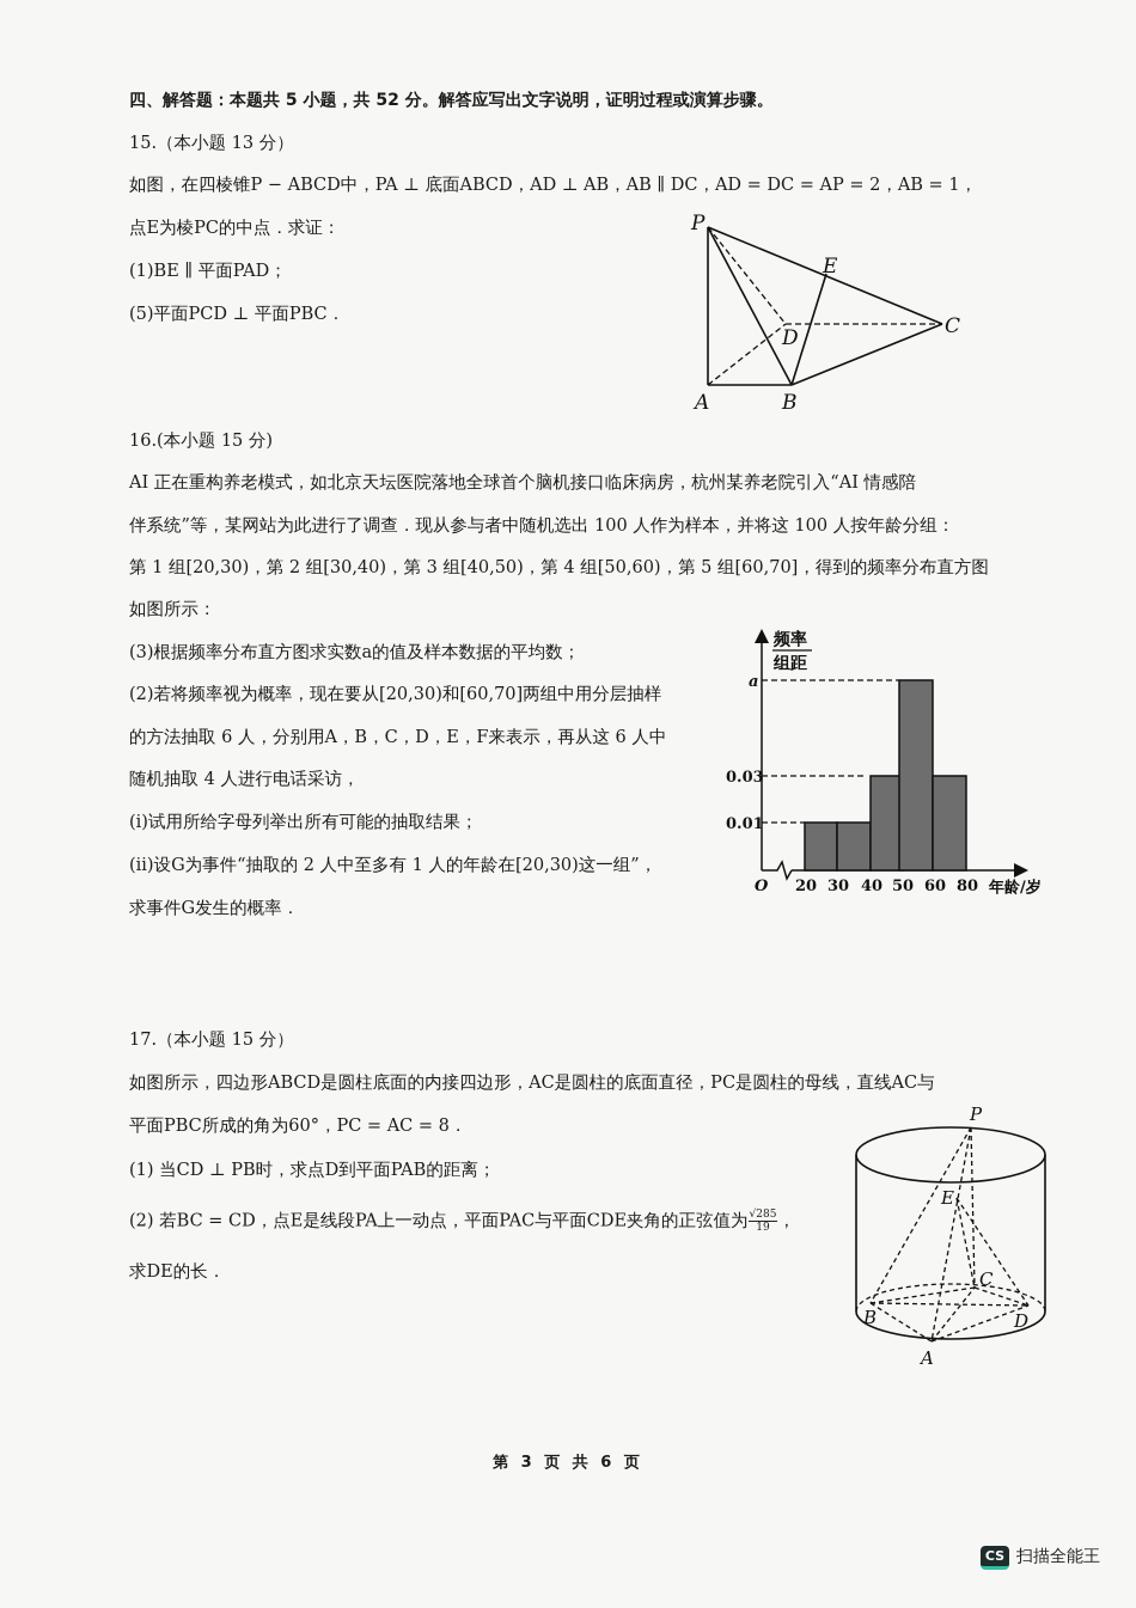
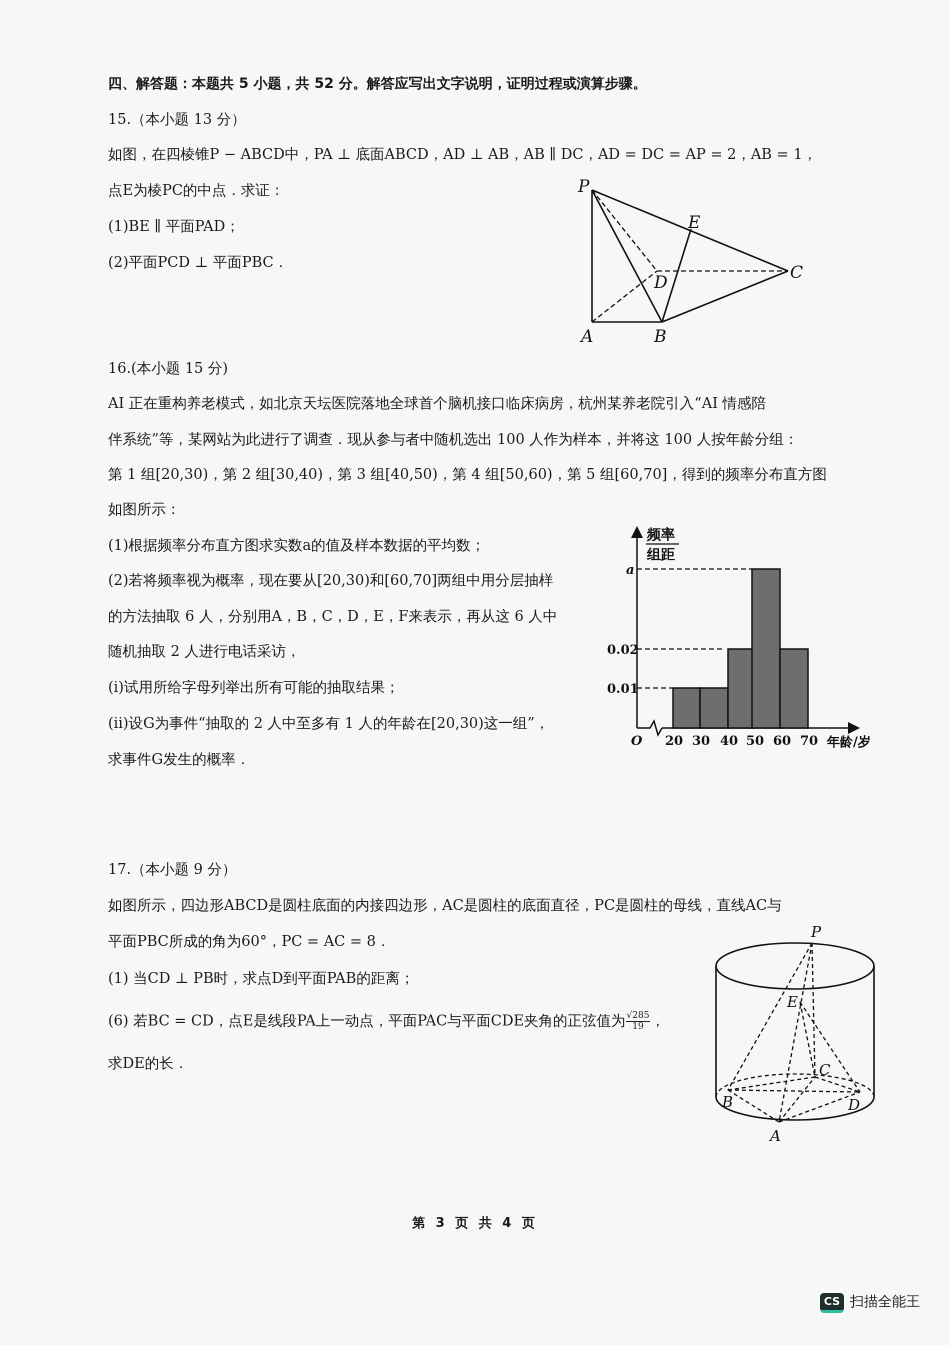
  四、解答题：本题共 5 小题，共 52 分。解答应写出文字说明，证明过程或演算步骤。
  15.（本小题 13 分）
  如图，在四棱锥P − ABCD中，PA ⊥ 底面ABCD，AD ⊥ AB，AB ∥ DC，AD = DC = AP = 2，AB = 1，
  点E为棱PC的中点．求证：
  (1)BE ∥ 平面PAD；
- (5)平面PCD ⊥ 平面PBC．
+ (2)平面PCD ⊥ 平面PBC．
  P
  A
  B
  C
  D
  E
  16.(本小题 15 分)
  AI 正在重构养老模式，如北京天坛医院落地全球首个脑机接口临床病房，杭州某养老院引入“AI 情感陪
  伴系统”等，某网站为此进行了调查．现从参与者中随机选出 100 人作为样本，并将这 100 人按年龄分组：
  第 1 组[20,30)，第 2 组[30,40)，第 3 组[40,50)，第 4 组[50,60)，第 5 组[60,70]，得到的频率分布直方图
  如图所示：
- (3)根据频率分布直方图求实数a的值及样本数据的平均数；
+ (1)根据频率分布直方图求实数a的值及样本数据的平均数；
  (2)若将频率视为概率，现在要从[20,30)和[60,70]两组中用分层抽样
  的方法抽取 6 人，分别用A，B，C，D，E，F来表示，再从这 6 人中
- 随机抽取 4 人进行电话采访，
+ 随机抽取 2 人进行电话采访，
  (i)试用所给字母列举出所有可能的抽取结果；
  (ii)设G为事件“抽取的 2 人中至多有 1 人的年龄在[20,30)这一组”，
  求事件G发生的概率．
  频率
  组距
  a
- 0.03
+ 0.02
  0.01
  O
  20
  30
  40
  50
  60
- 80
+ 70
  年龄/岁
- 17.（本小题 15 分）
+ 17.（本小题 9 分）
  如图所示，四边形ABCD是圆柱底面的内接四边形，AC是圆柱的底面直径，PC是圆柱的母线，直线AC与
  平面PBC所成的角为60°，PC = AC = 8．
  (1) 当CD ⊥ PB时，求点D到平面PAB的距离；
- (2) 若BC = CD，点E是线段PA上一动点，平面PAC与平面CDE夹角的正弦值为
+ (6) 若BC = CD，点E是线段PA上一动点，平面PAC与平面CDE夹角的正弦值为
  √285
  19
  ，
  求DE的长．
  P
  E
  C
  B
  D
  A
- 第 3 页 共 6 页
+ 第 3 页 共 4 页
  CS
  扫描全能王
